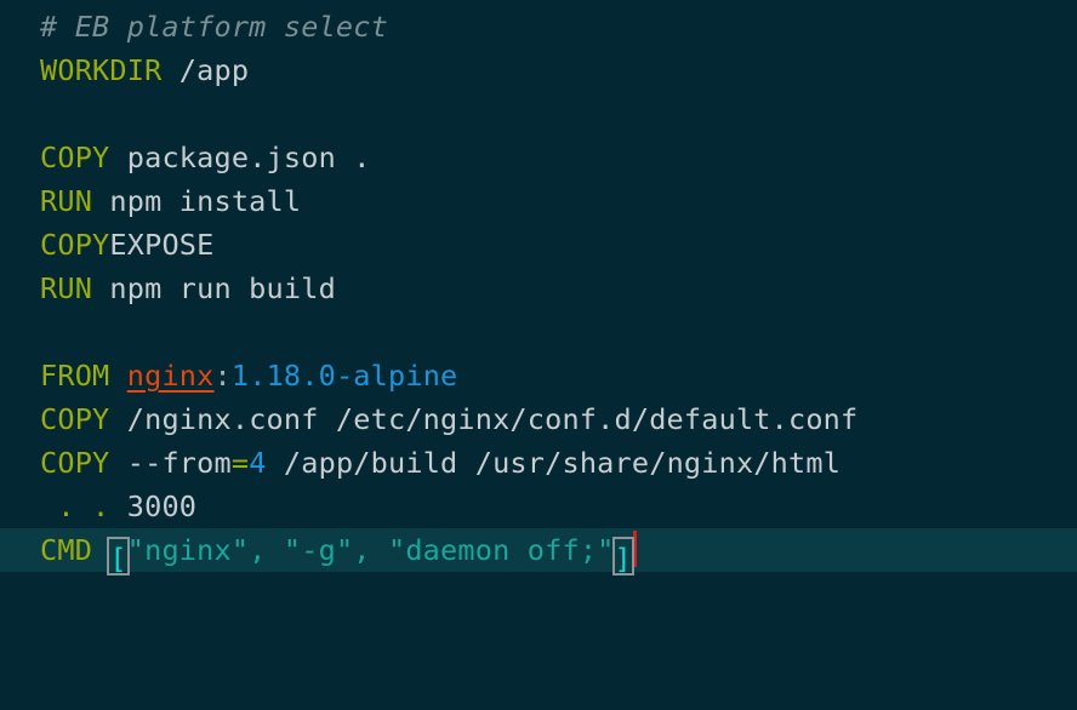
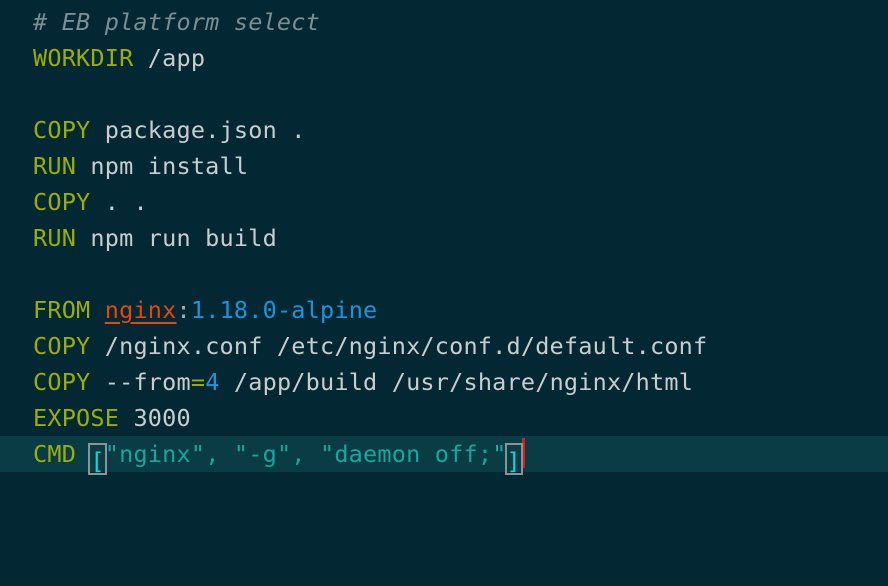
  # EB platform select
  WORKDIR /app
  COPY package.json .
  RUN npm install
- COPYEXPOSE
+ COPY . .
  RUN npm run build
  FROM nginx:1.18.0-alpine
  COPY /nginx.conf /etc/nginx/conf.d/default.conf
  COPY --from=4 /app/build /usr/share/nginx/html
- . . 3000
+ EXPOSE 3000
  CMD ["nginx", "-g", "daemon off;"]
